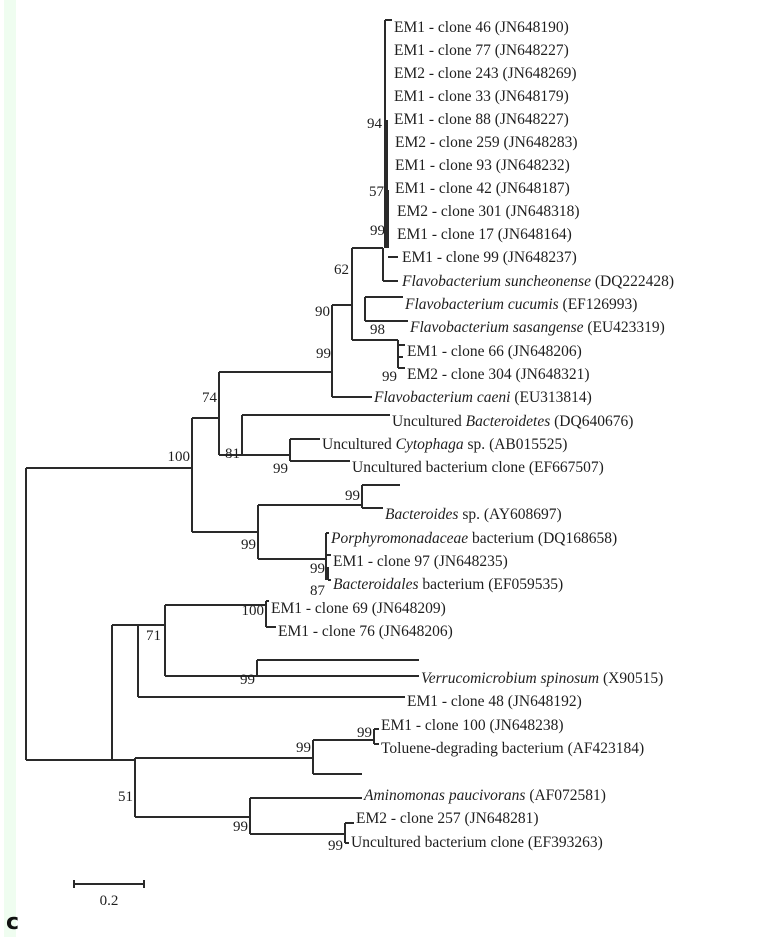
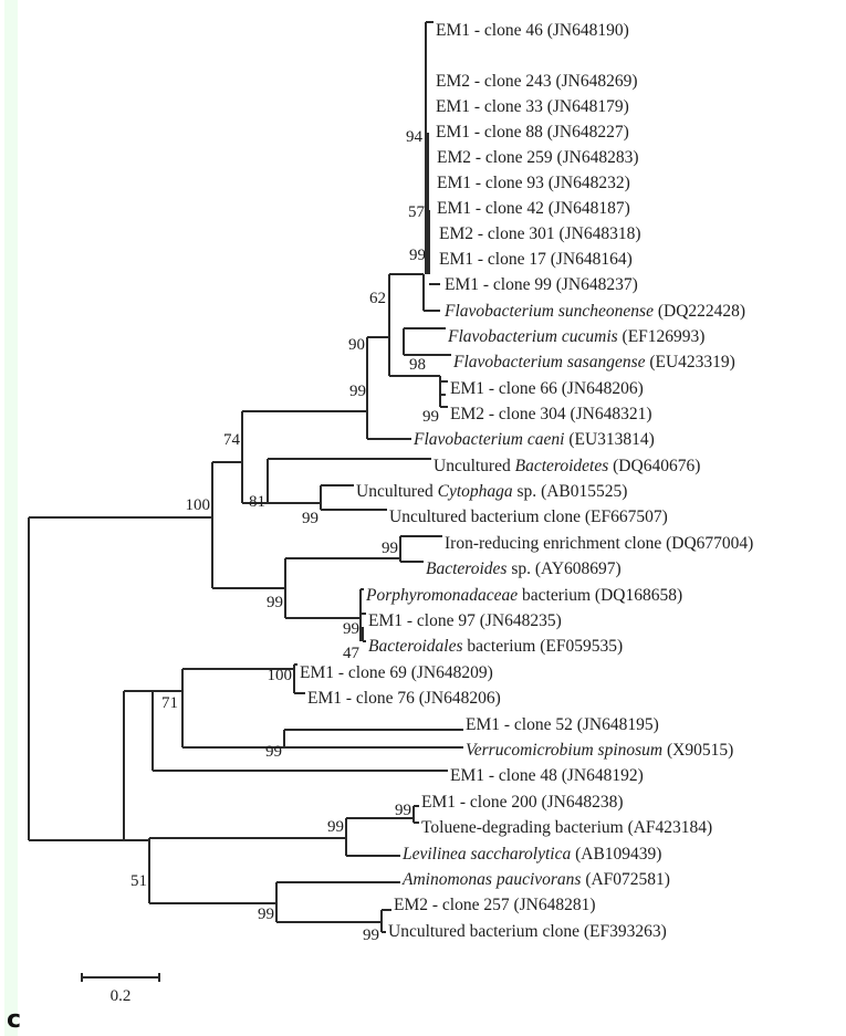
  94
  57
  99
  62
  90
  98
  99
  99
  74
  100
  81
  99
  99
  99
  99
- 87
+ 47
  100
  71
  99
  99
  99
  51
  99
  99
  EM1 - clone 46 (JN648190)
- EM1 - clone 77 (JN648227)
  EM2 - clone 243 (JN648269)
  EM1 - clone 33 (JN648179)
  EM1 - clone 88 (JN648227)
  EM2 - clone 259 (JN648283)
  EM1 - clone 93 (JN648232)
  EM1 - clone 42 (JN648187)
  EM2 - clone 301 (JN648318)
  EM1 - clone 17 (JN648164)
  EM1 - clone 99 (JN648237)
  Flavobacterium suncheonense (DQ222428)
  Flavobacterium cucumis (EF126993)
  Flavobacterium sasangense (EU423319)
  EM1 - clone 66 (JN648206)
  EM2 - clone 304 (JN648321)
  Flavobacterium caeni (EU313814)
  Uncultured Bacteroidetes (DQ640676)
  Uncultured Cytophaga sp. (AB015525)
  Uncultured bacterium clone (EF667507)
+ Iron-reducing enrichment clone (DQ677004)
  Bacteroides sp. (AY608697)
  Porphyromonadaceae bacterium (DQ168658)
  EM1 - clone 97 (JN648235)
  Bacteroidales bacterium (EF059535)
  EM1 - clone 69 (JN648209)
  EM1 - clone 76 (JN648206)
+ EM1 - clone 52 (JN648195)
  Verrucomicrobium spinosum (X90515)
  EM1 - clone 48 (JN648192)
- EM1 - clone 100 (JN648238)
+ EM1 - clone 200 (JN648238)
  Toluene-degrading bacterium (AF423184)
+ Levilinea saccharolytica (AB109439)
  Aminomonas paucivorans (AF072581)
  EM2 - clone 257 (JN648281)
  Uncultured bacterium clone (EF393263)
  0.2
  c
